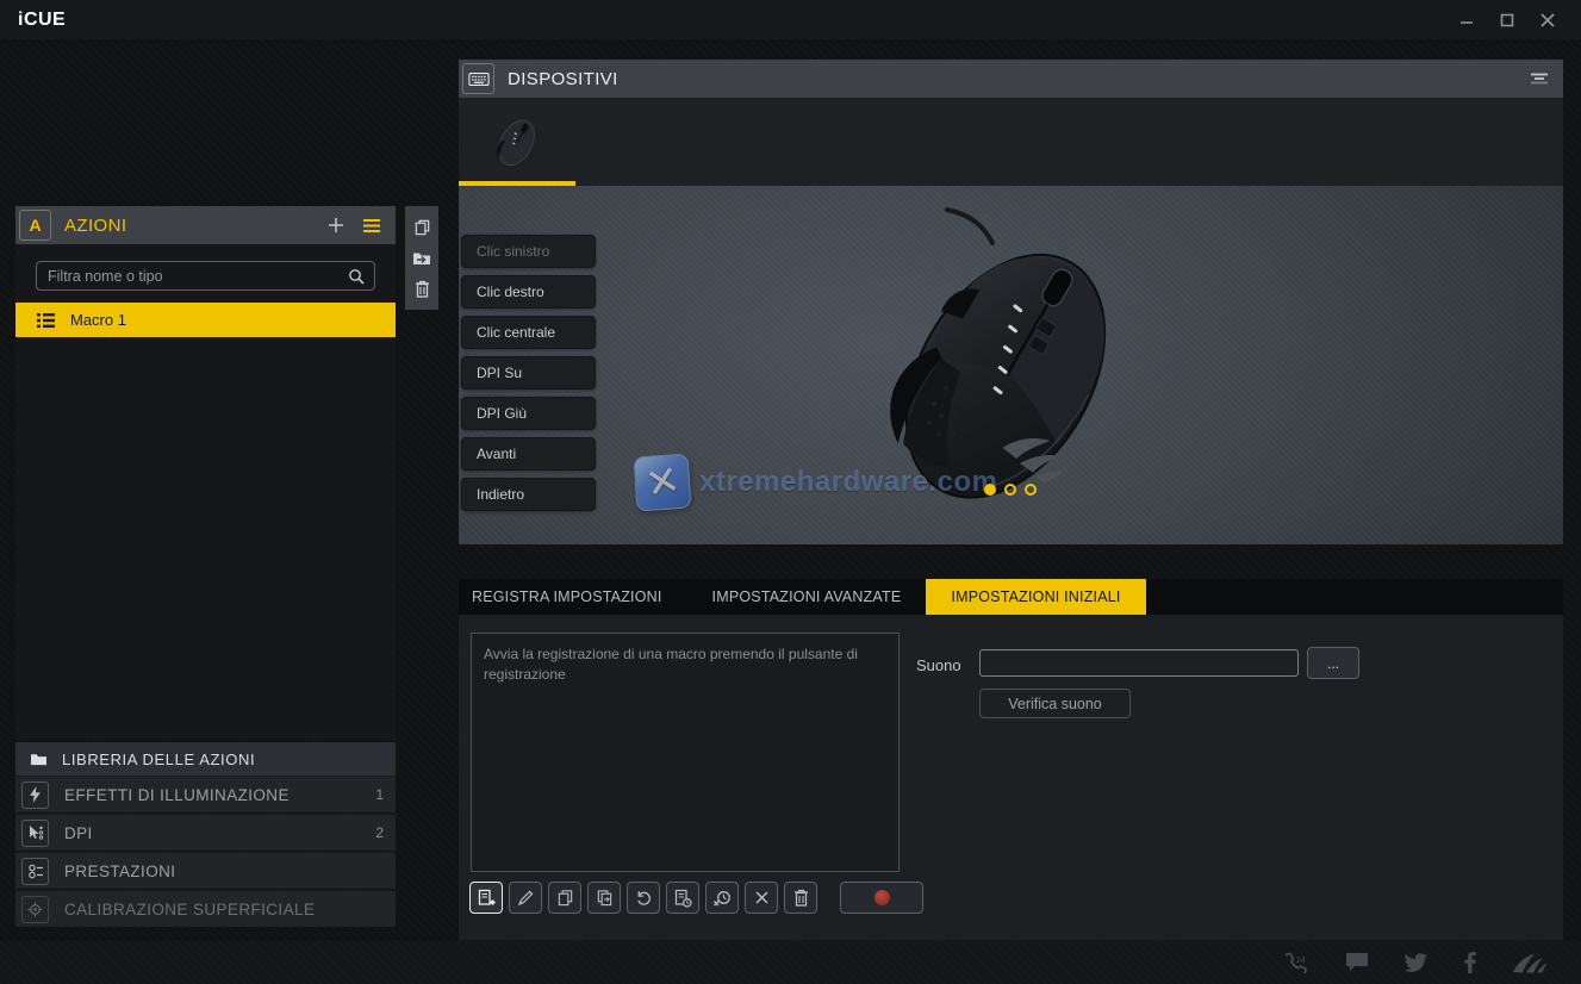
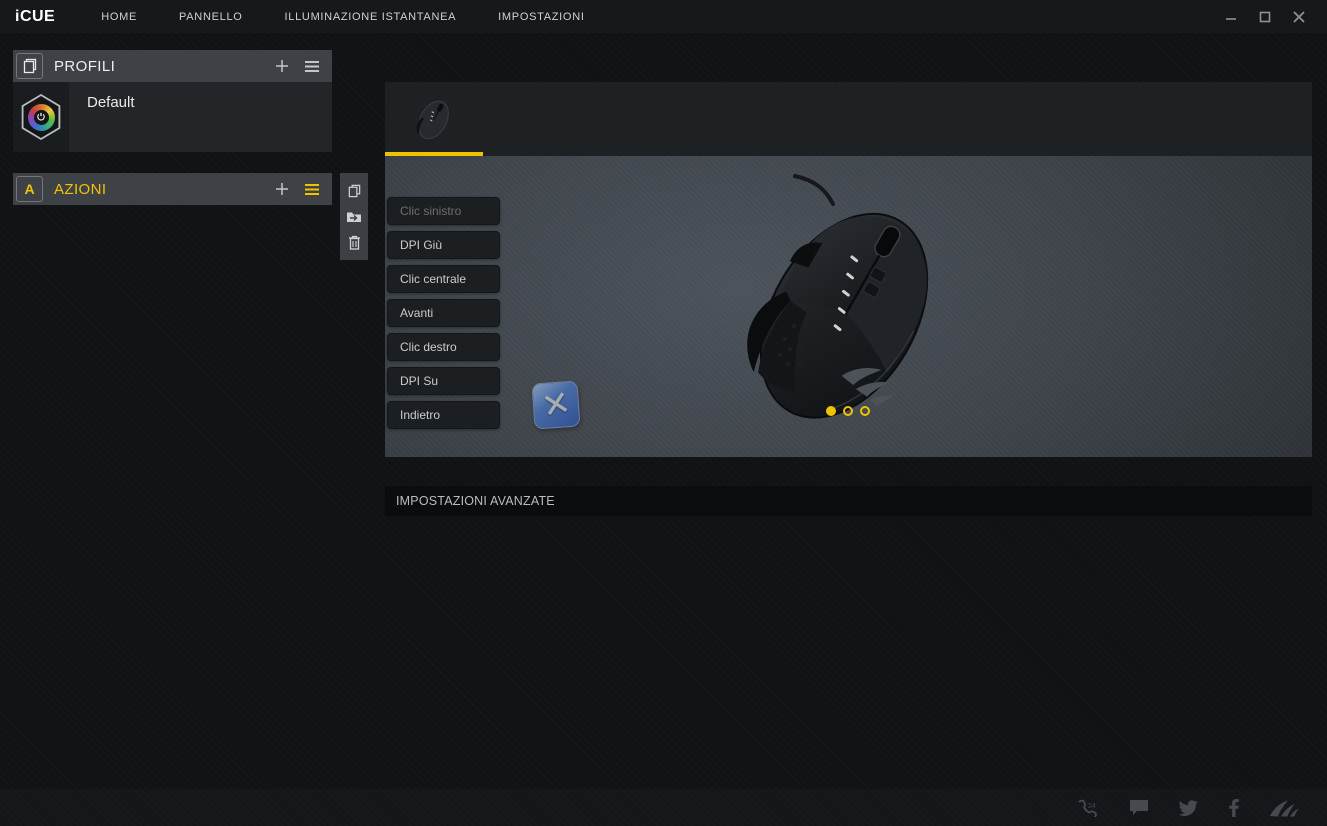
  iCUE
+ HOME
+ PANNELLO
+ ILLUMINAZIONE ISTANTANEA
+ IMPOSTAZIONI
+ PROFILI
+ Default
  A
  AZIONI
- Filtra nome o tipo
- Macro 1
- LIBRERIA DELLE AZIONI
- EFFETTI DI ILLUMINAZIONE
- 1
- DPI
- 2
- PRESTAZIONI
- CALIBRAZIONE SUPERFICIALE
- DISPOSITIVI
  Clic sinistro
- Clic destro
+ DPI Giù
  Clic centrale
- DPI Su
+ Avanti
- DPI Giù
+ Clic destro
- Avanti
+ DPI Su
  Indietro
- xtremehardware.com
- REGISTRA IMPOSTAZIONI
  IMPOSTAZIONI AVANZATE
- IMPOSTAZIONI INIZIALI
- Avvia la registrazione di una macro premendo il pulsante di registrazione
- Suono
- ...
- Verifica suono
